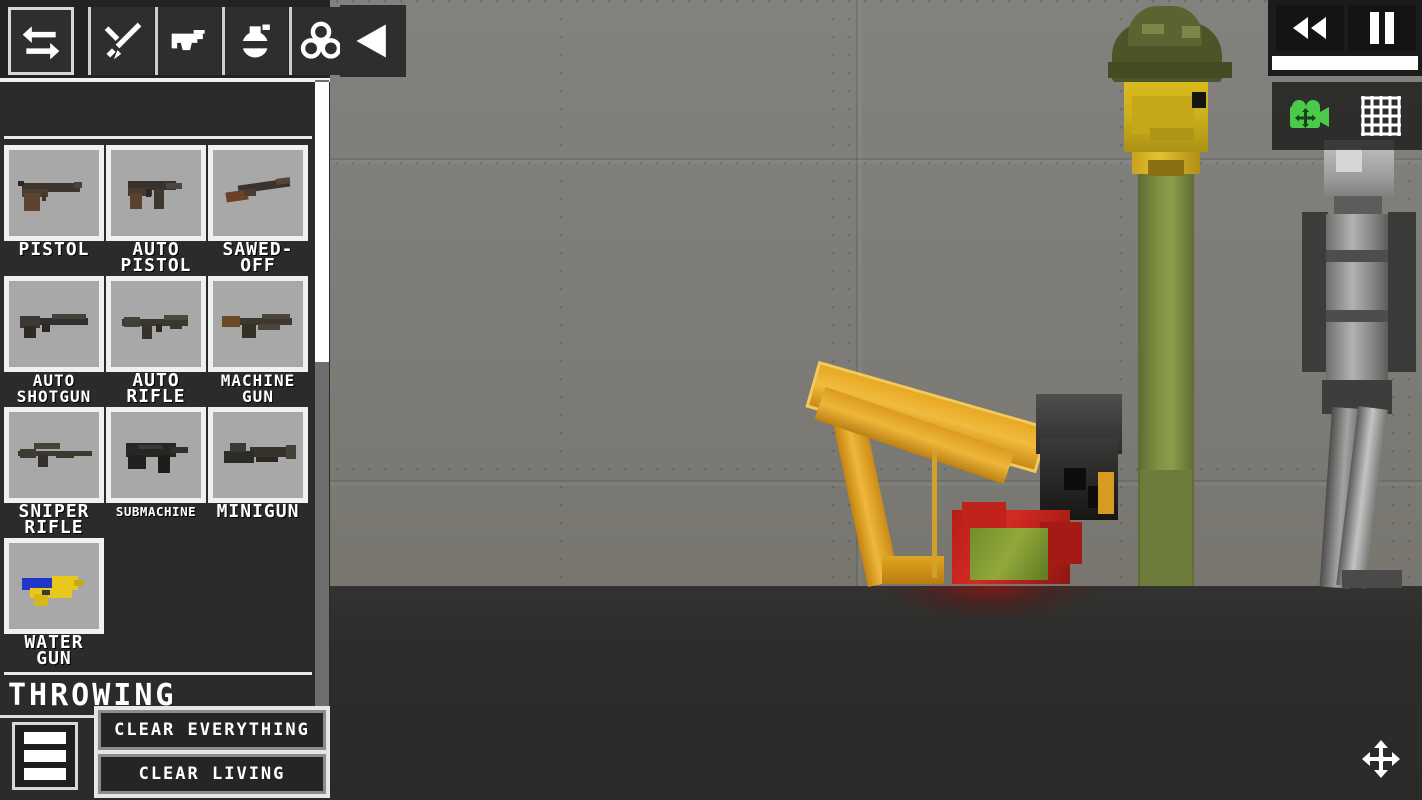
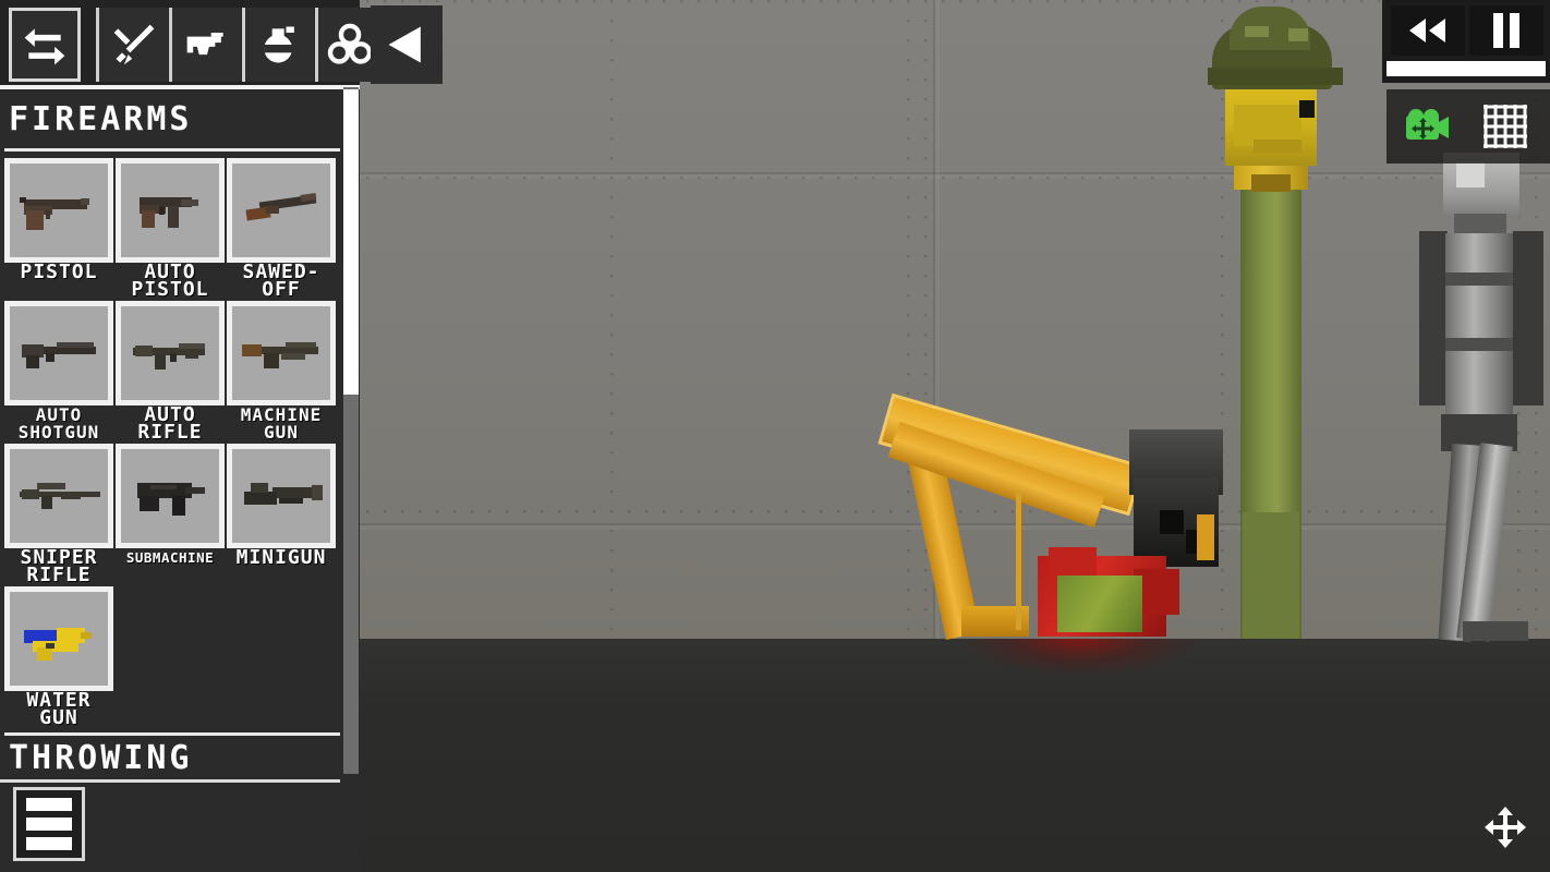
+ FIREARMS
  PISTOL
  AUTO
  PISTOL
  SAWED-
  OFF
  AUTO
  SHOTGUN
  AUTO
  RIFLE
  MACHINE
  GUN
  SNIPER
  RIFLE
  SUBMACHINE
  MINIGUN
  WATER
  GUN
  THROWING
- CLEAR EVERYTHING
- CLEAR LIVING
